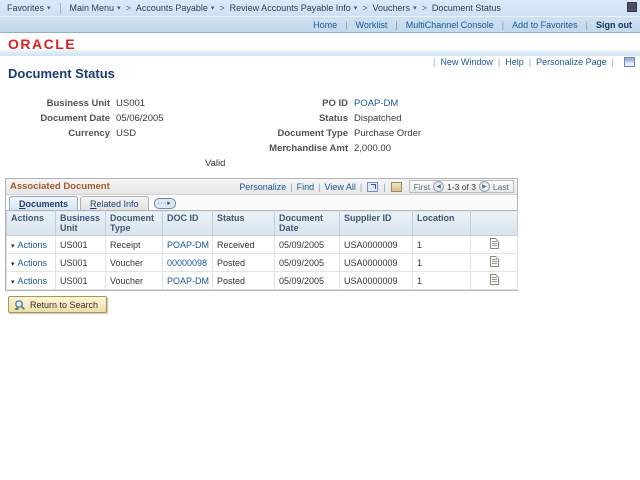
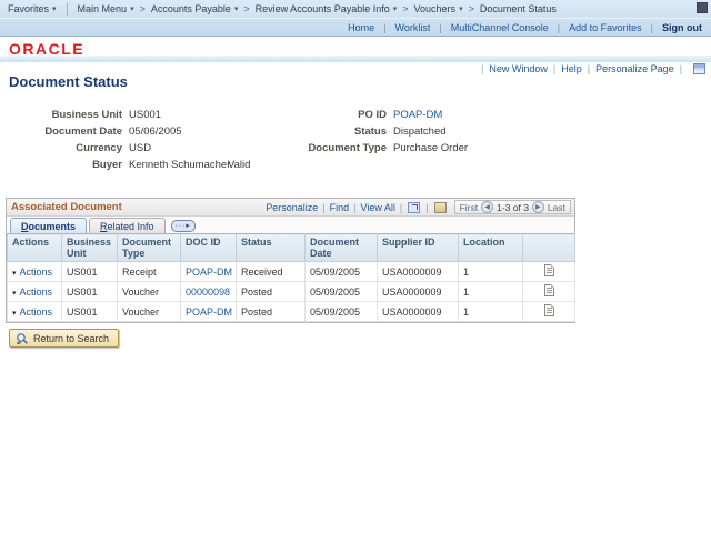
  Favorites
  Main Menu
  >
  Accounts Payable
  >
  Review Accounts Payable Info
  >
  Vouchers
  >
  Document Status
  Home
  |
  Worklist
  |
  MultiChannel Console
  |
  Add to Favorites
  |
  Sign out
  ORACLE
  |
  New Window
  |
  Help
  |
  Personalize Page
  |
  Document Status
  Business Unit
  US001
  Document Date
  05/06/2005
  Currency
  USD
+ Buyer
+ Kenneth Schumacher
  PO ID
  POAP-DM
  Status
  Dispatched
  Document Type
  Purchase Order
- Merchandise Amt
- 2,000.00
  Valid
  Associated Document
  Personalize
  |
  Find
  |
  View All
  |
  |
  First
  1-3 of 3
  Last
  D
  ocuments
  R
  elated Info
  Actions	Business Unit	Document Type	DOC ID	Status	Document Date	Supplier ID	Location
  Actions	US001	Receipt	POAP-DM	Received	05/09/2005	USA0000009	1
  Actions	US001	Voucher	00000098	Posted	05/09/2005	USA0000009	1
  Actions	US001	Voucher	POAP-DM	Posted	05/09/2005	USA0000009	1
  Return to Search
